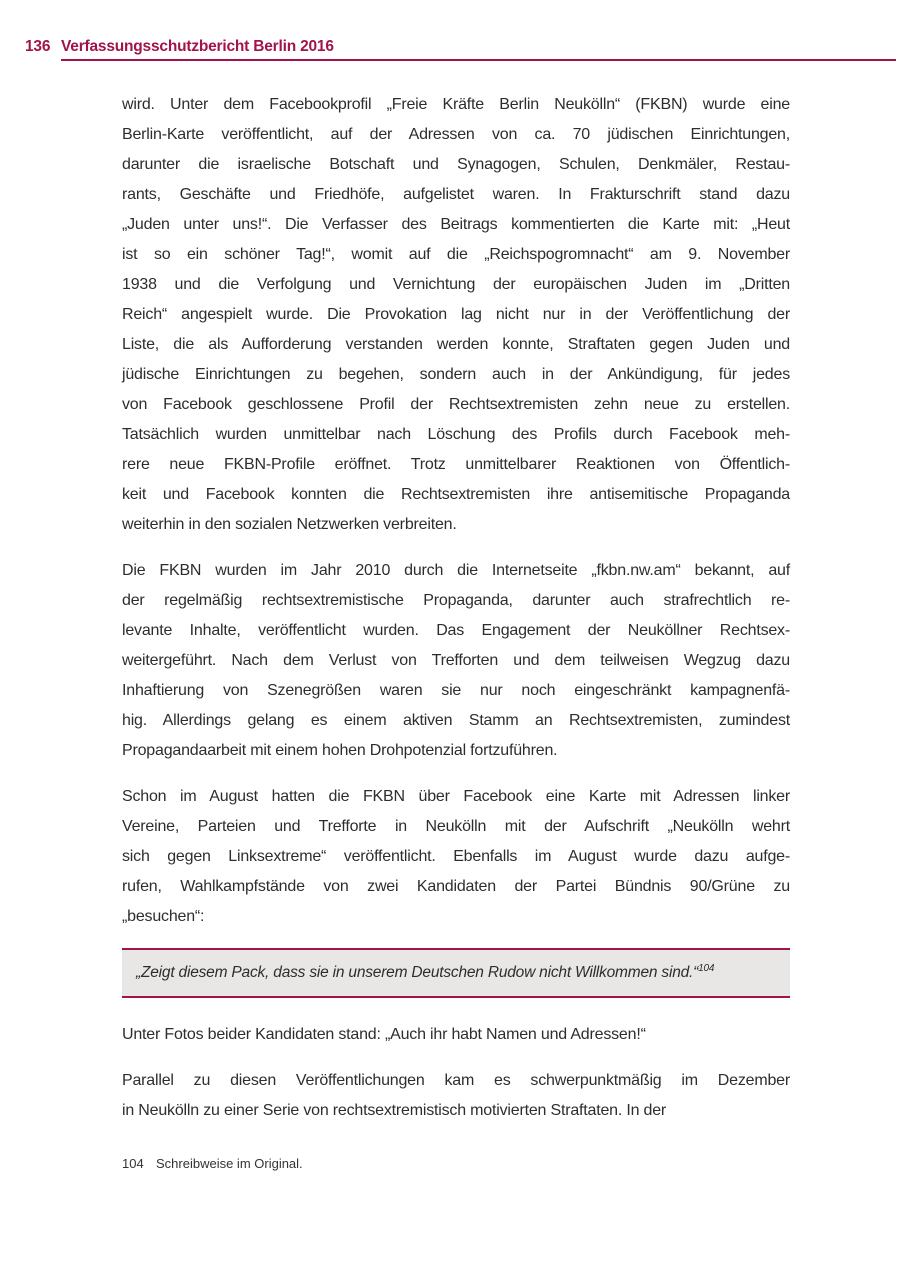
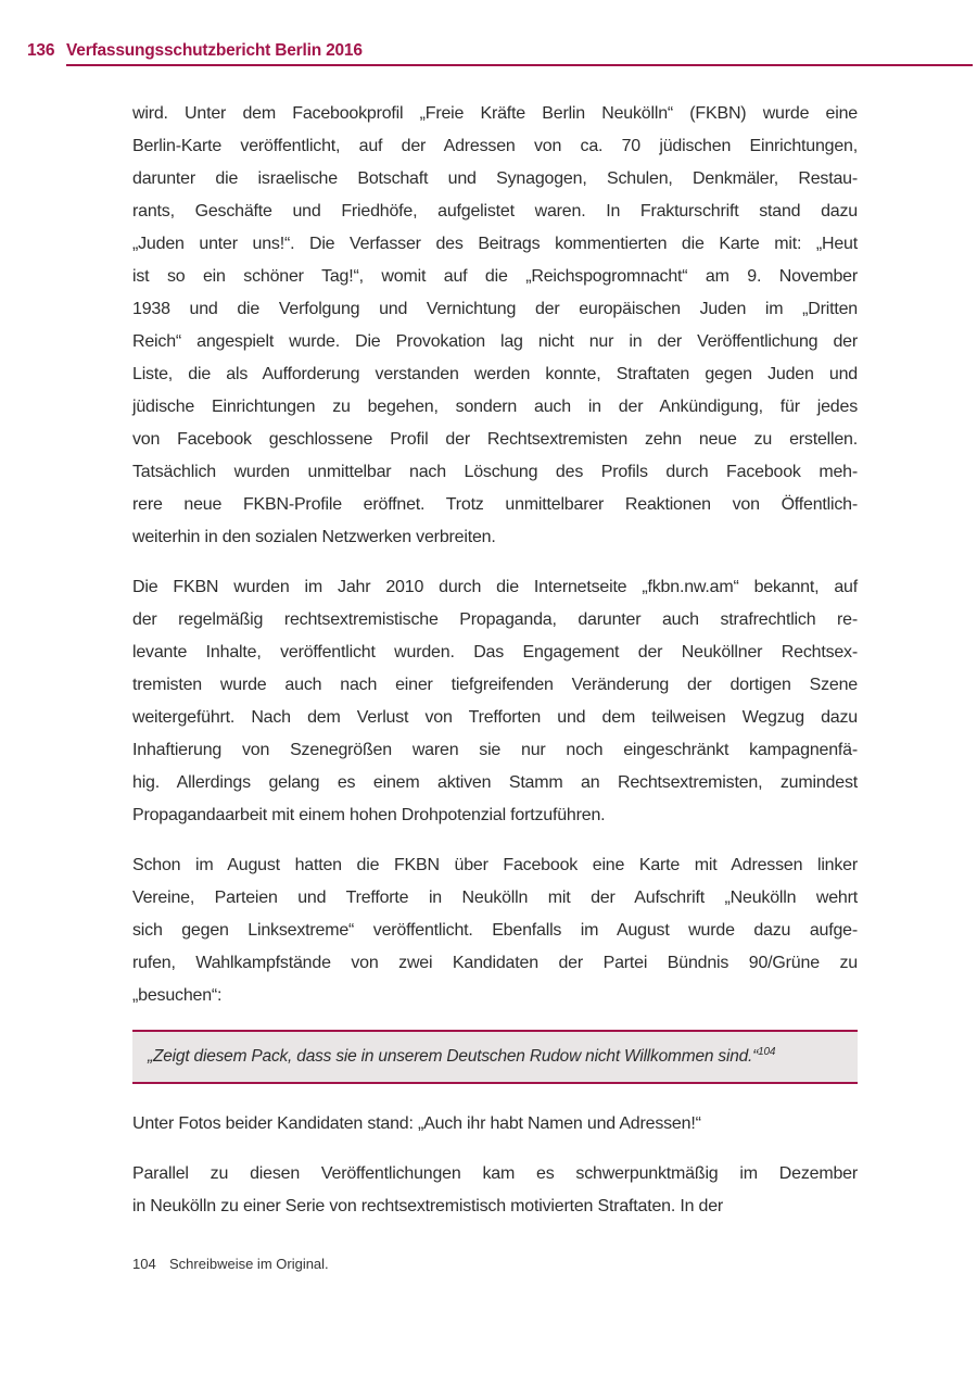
  136
  Verfassungsschutzbericht Berlin 2016
  wird. Unter dem Facebookprofil „Freie Kräfte Berlin Neukölln“ (FKBN) wurde eine
  Berlin-Karte veröffentlicht, auf der Adressen von ca. 70 jüdischen Einrichtungen,
  darunter die israelische Botschaft und Synagogen, Schulen, Denkmäler, Restau-
  rants, Geschäfte und Friedhöfe, aufgelistet waren. In Frakturschrift stand dazu
  „Juden unter uns!“. Die Verfasser des Beitrags kommentierten die Karte mit: „Heut
  ist so ein schöner Tag!“, womit auf die „Reichspogromnacht“ am 9. November
  1938 und die Verfolgung und Vernichtung der europäischen Juden im „Dritten
  Reich“ angespielt wurde. Die Provokation lag nicht nur in der Veröffentlichung der
  Liste, die als Aufforderung verstanden werden konnte, Straftaten gegen Juden und
  jüdische Einrichtungen zu begehen, sondern auch in der Ankündigung, für jedes
  von Facebook geschlossene Profil der Rechtsextremisten zehn neue zu erstellen.
  Tatsächlich wurden unmittelbar nach Löschung des Profils durch Facebook meh-
  rere neue FKBN-Profile eröffnet. Trotz unmittelbarer Reaktionen von Öffentlich-
- keit und Facebook konnten die Rechtsextremisten ihre antisemitische Propaganda
  weiterhin in den sozialen Netzwerken verbreiten.
  Die FKBN wurden im Jahr 2010 durch die Internetseite „fkbn.nw.am“ bekannt, auf
  der regelmäßig rechtsextremistische Propaganda, darunter auch strafrechtlich re-
  levante Inhalte, veröffentlicht wurden. Das Engagement der Neuköllner Rechtsex-
+ tremisten wurde auch nach einer tiefgreifenden Veränderung der dortigen Szene
  weitergeführt. Nach dem Verlust von Trefforten und dem teilweisen Wegzug dazu
  Inhaftierung von Szenegrößen waren sie nur noch eingeschränkt kampagnenfä-
  hig. Allerdings gelang es einem aktiven Stamm an Rechtsextremisten, zumindest
  Propagandaarbeit mit einem hohen Drohpotenzial fortzuführen.
  Schon im August hatten die FKBN über Facebook eine Karte mit Adressen linker
  Vereine, Parteien und Trefforte in Neukölln mit der Aufschrift „Neukölln wehrt
  sich gegen Linksextreme“ veröffentlicht. Ebenfalls im August wurde dazu aufge-
  rufen, Wahlkampfstände von zwei Kandidaten der Partei Bündnis 90/Grüne zu
  „besuchen“:
  „Zeigt diesem Pack, dass sie in unserem Deutschen Rudow nicht Willkommen sind.“104
  Unter Fotos beider Kandidaten stand: „Auch ihr habt Namen und Adressen!“
  Parallel zu diesen Veröffentlichungen kam es schwerpunktmäßig im Dezember
  in Neukölln zu einer Serie von rechtsextremistisch motivierten Straftaten. In der
  104
  Schreibweise im Original.
